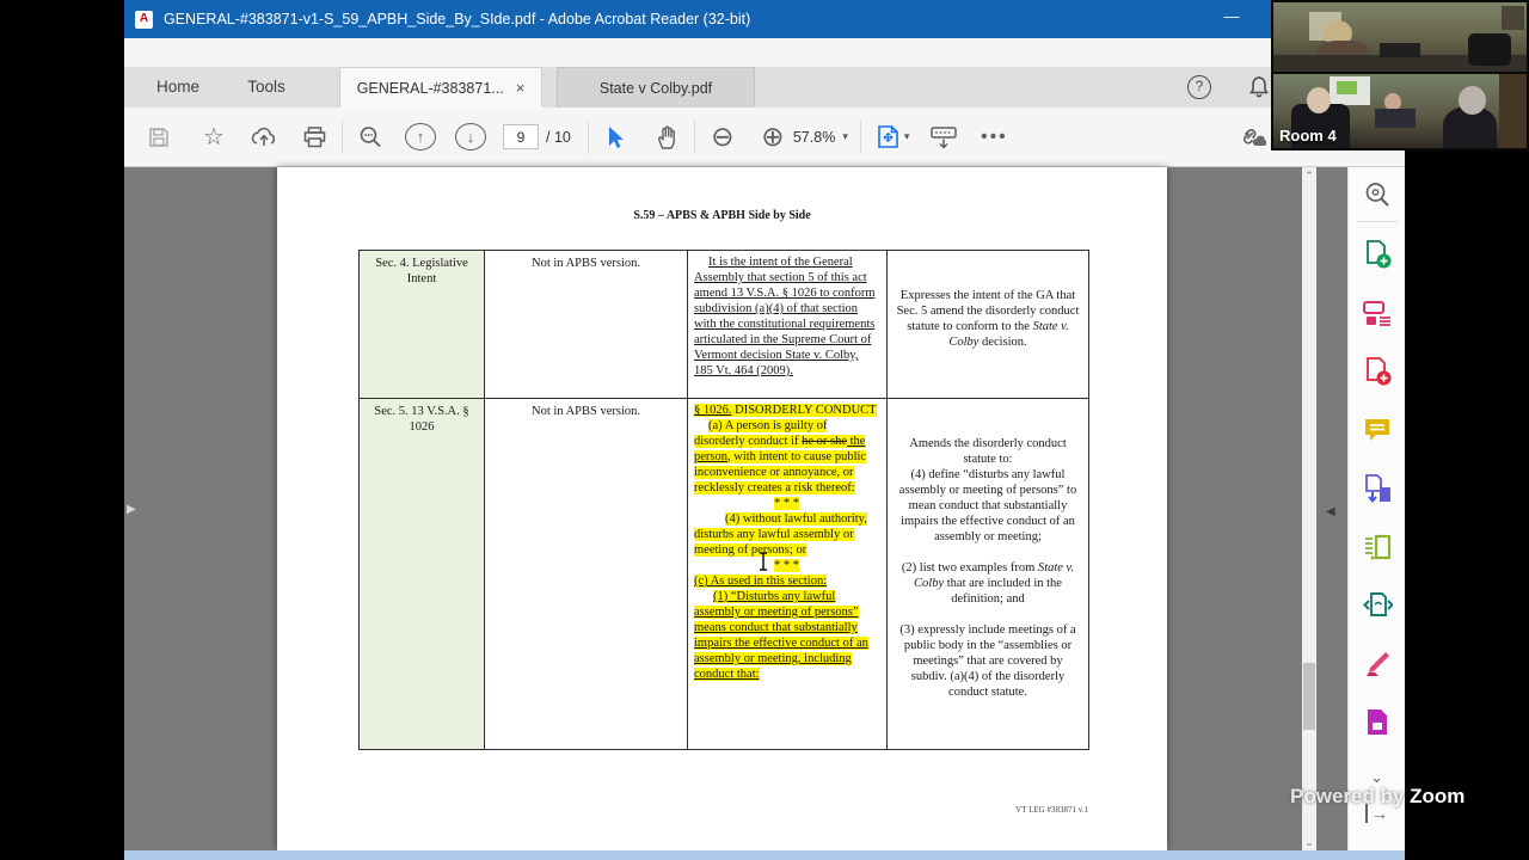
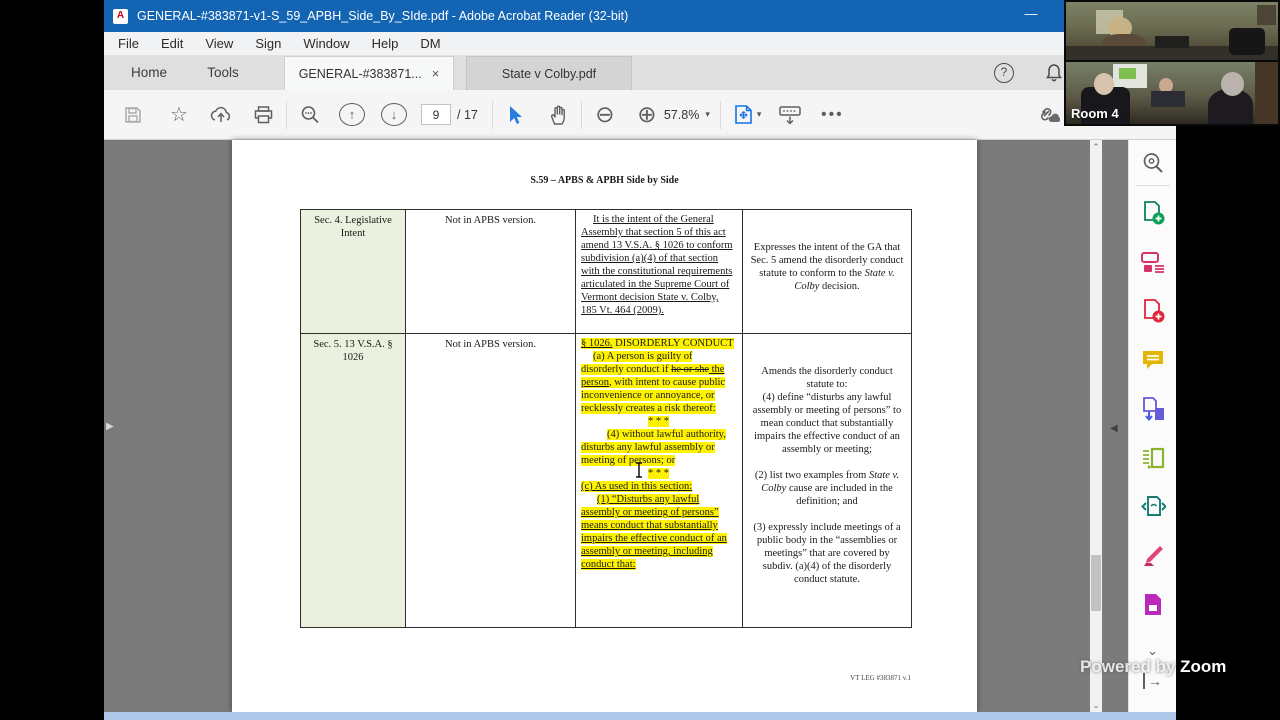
  A
  GENERAL-#383871-v1-S_59_APBH_Side_By_SIde.pdf - Adobe Acrobat Reader (32-bit)
  —
+ File
+ Edit
+ View
+ Sign
+ Window
+ Help
+ DM
  Home
  Tools
  GENERAL-#383871... ×
  State v Colby.pdf
  ?
  ☆
  ↑
  ↓
  9
- / 10
+ / 17
  ⊖
  ⊕
  57.8%
  ▾
  ▾
  •••
  ▶
  ◀
  S.59 – APBS & APBH Side by Side
  Sec. 4. Legislative Intent
  Not in APBS version.
  It is the intent of the General Assembly that section 5 of this act amend 13 V.S.A. § 1026 to conform subdivision (a)(4) of that section with the constitutional requirements articulated in the Supreme Court of Vermont decision State v. Colby, 185 Vt. 464 (2009).
  Expresses the intent of the GA that Sec. 5 amend the disorderly conduct statute to conform to the State v. Colby decision.
  Sec. 5. 13 V.S.A. § 1026
  Not in APBS version.
  § 1026. DISORDERLY CONDUCT
  (a) A person is guilty of disorderly conduct if he or she the person, with intent to cause public inconvenience or annoyance, or recklessly creates a risk thereof:
  * * *
  (4) without lawful authority, disturbs any lawful assembly or meeting of persons; or
  * * *
  (c) As used in this section:
  (1) “Disturbs any lawful assembly or meeting of persons” means conduct that substantially impairs the effective conduct of an assembly or meeting, including conduct that:
  Amends the disorderly conduct statute to:
  (4) define “disturbs any lawful assembly or meeting of persons” to mean conduct that substantially impairs the effective conduct of an assembly or meeting;
- (2) list two examples from State v. Colby that are included in the definition; and
+ (2) list two examples from State v. Colby cause are included in the definition; and
  (3) expressly include meetings of a public body in the “assemblies or meetings” that are covered by subdiv. (a)(4) of the disorderly conduct statute.
  VT LEG #383871 v.1
  ⌃
  ⌄
  ⌄
  →
  Room 4
  Powered by Zoom
